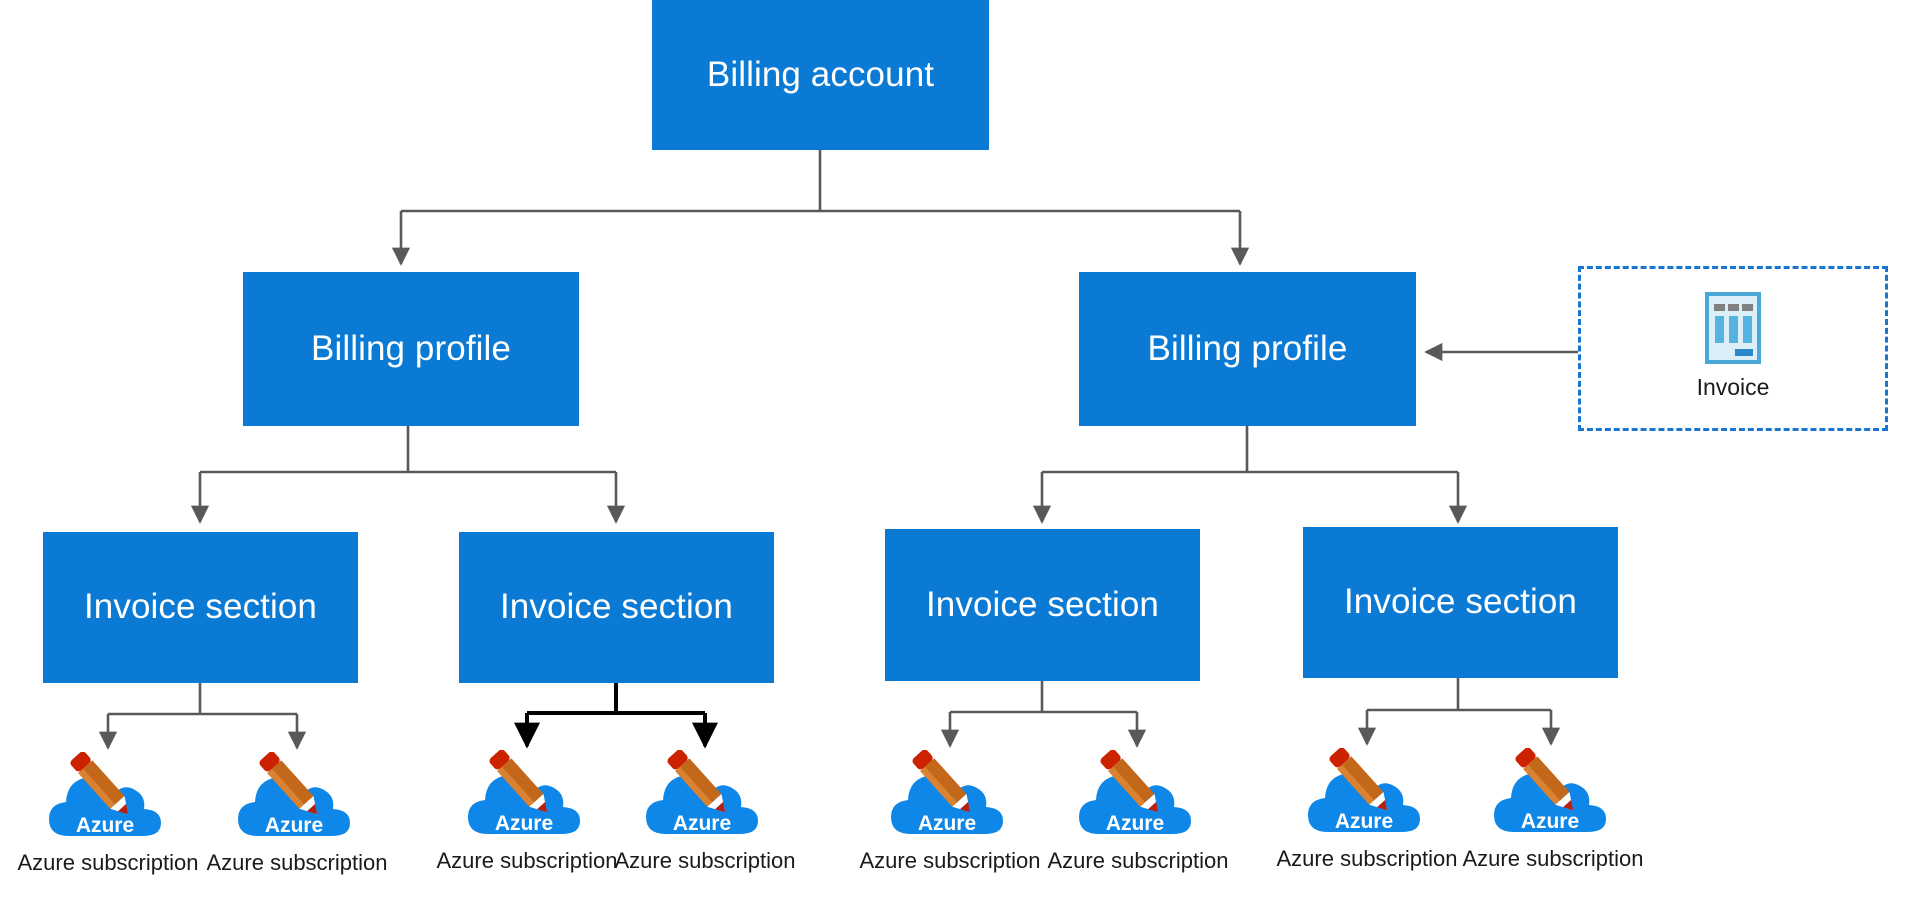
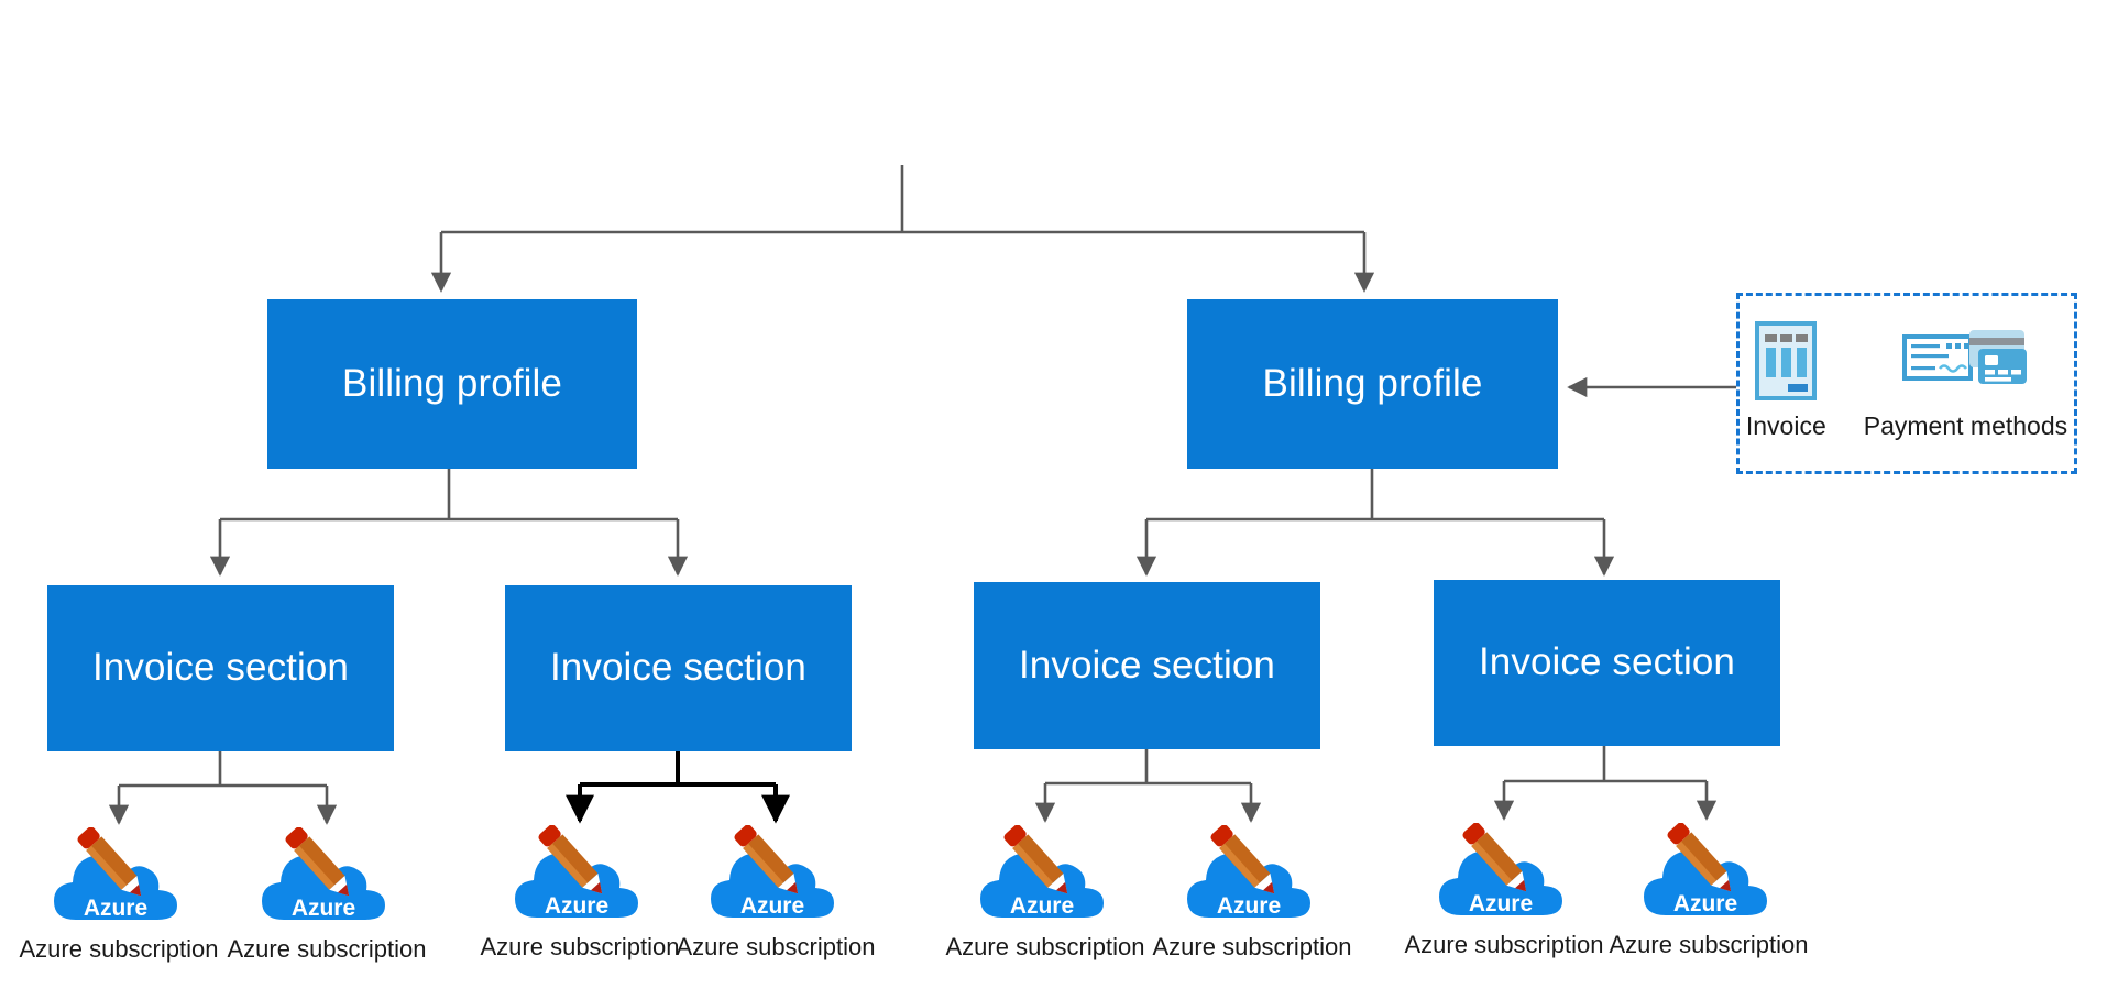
- Billing account
  Billing profile
  Billing profile
  Invoice section
  Invoice section
  Invoice section
  Invoice section
  Invoice
+ Payment methods
  Azure
  Azure subscription
  Azure
  Azure subscription
  Azure
  Azure subscription
  Azure
  Azure subscription
  Azure
  Azure subscription
  Azure
  Azure subscription
  Azure
  Azure subscription
  Azure
  Azure subscription
